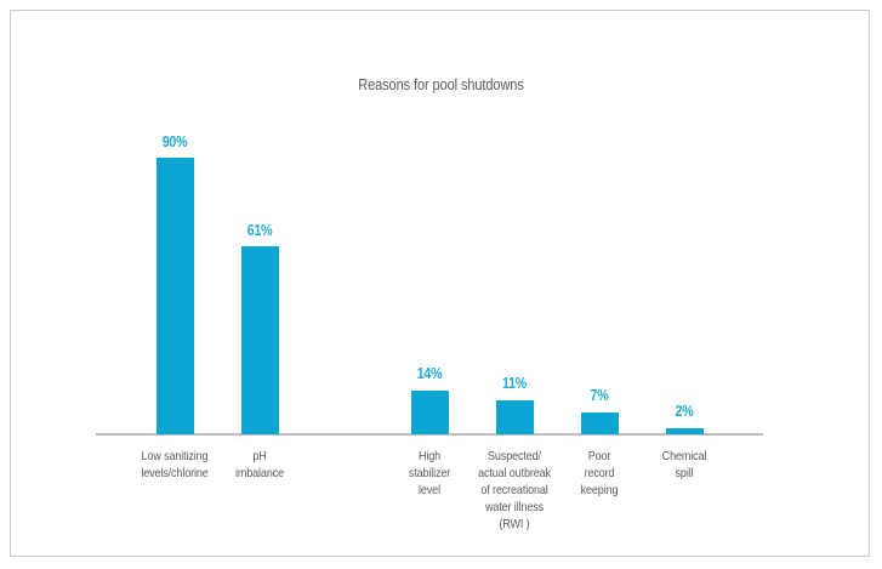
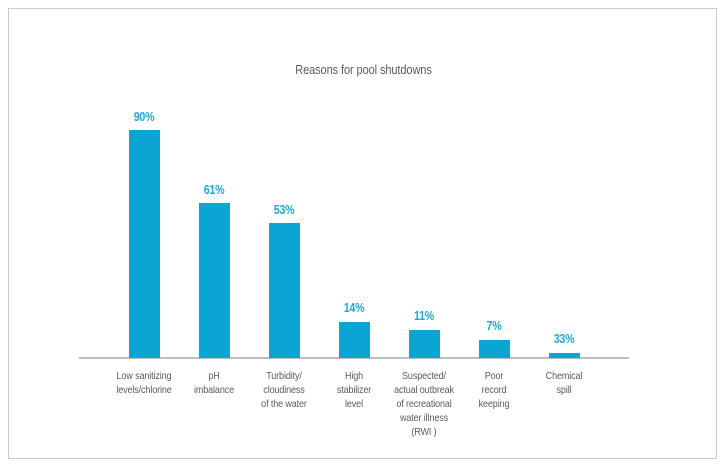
  Reasons for pool shutdowns
  90%
  Low sanitizing
  levels/chlorine
  61%
  pH
  imbalance
+ 53%
+ Turbidity/
+ cloudiness
+ of the water
  14%
  High
  stabilizer
  level
  11%
  Suspected/
  actual outbreak
  of recreational
  water illness
  (RWI )
  7%
  Poor
  record
  keeping
- 2%
+ 33%
  Chemical
  spill
